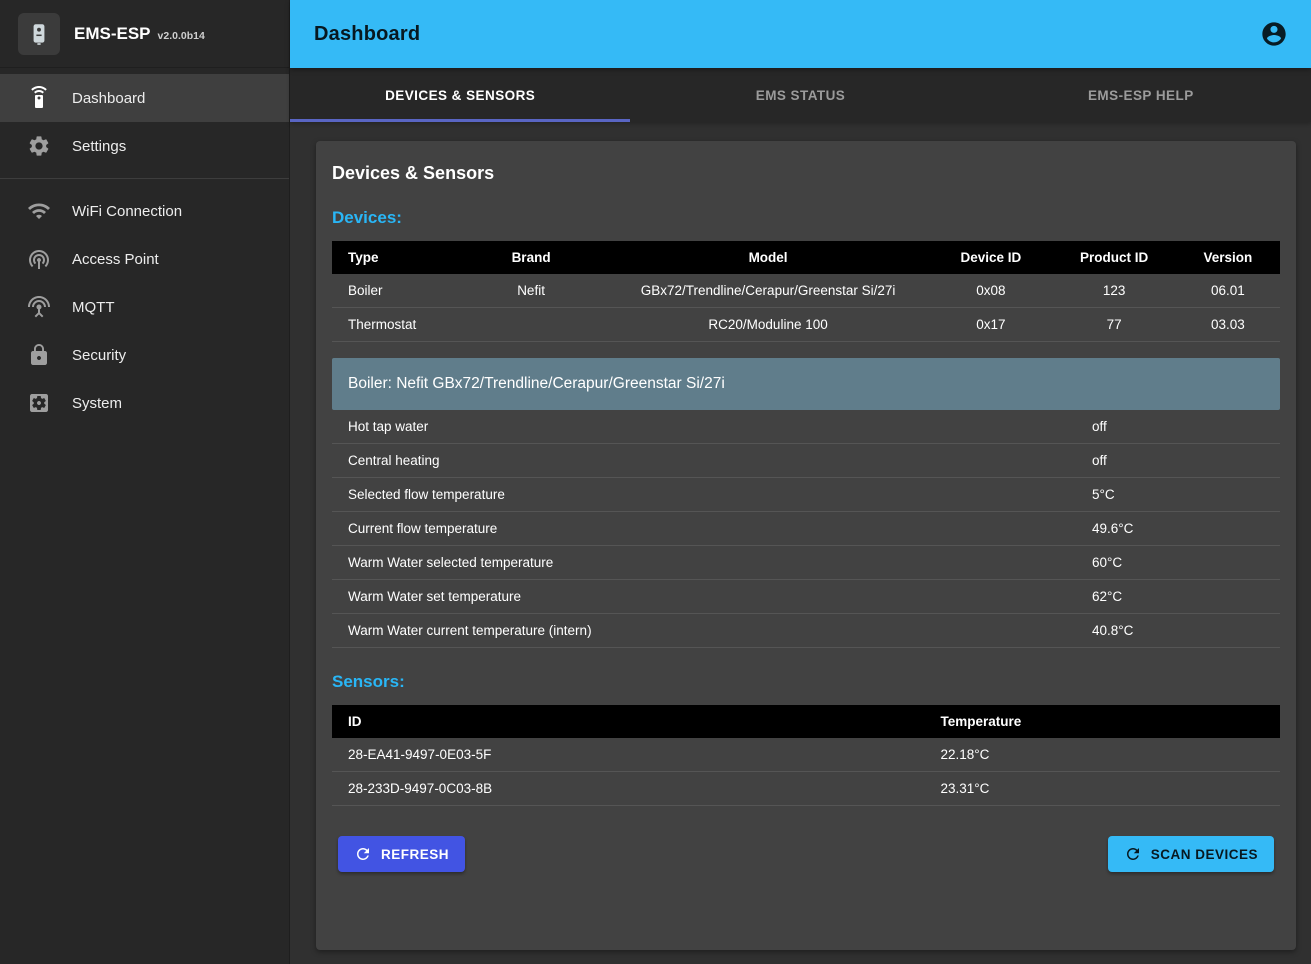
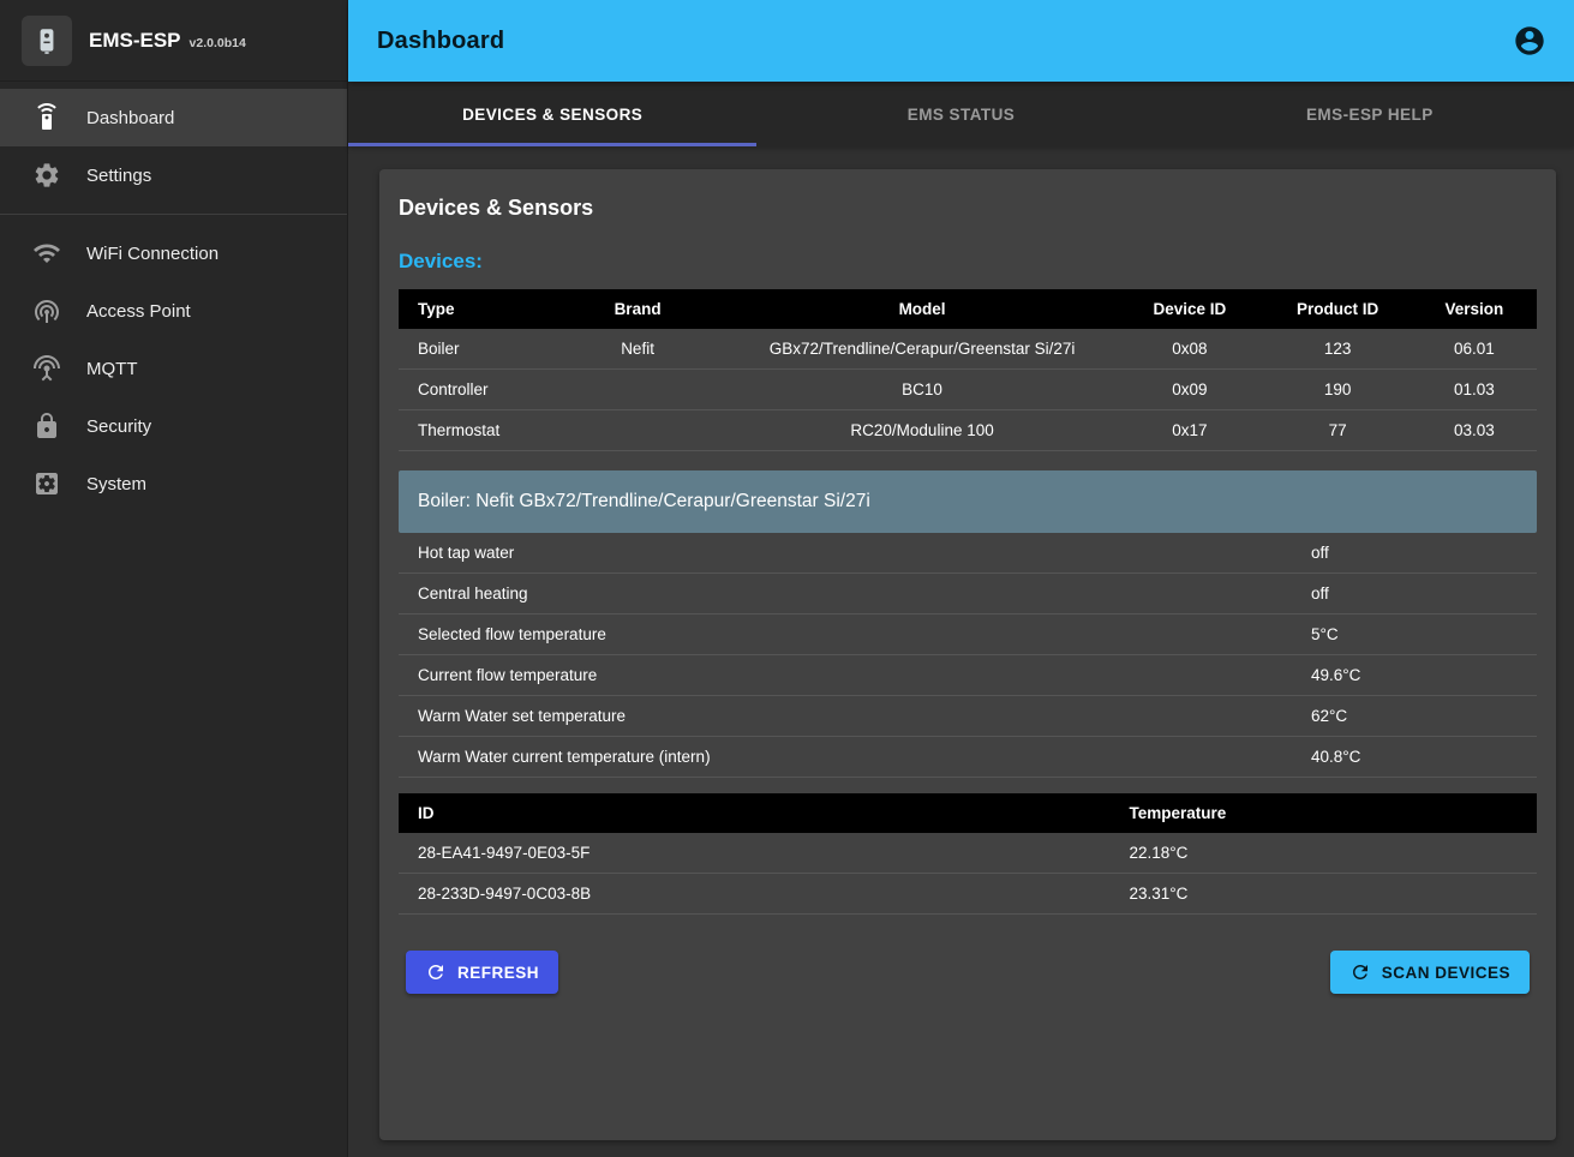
  EMS-ESP
  v2.0.0b14
  Dashboard
  Settings
  WiFi Connection
  Access Point
  MQTT
  Security
  System
  Dashboard
  DEVICES & SENSORS
  EMS STATUS
  EMS-ESP HELP
  Devices & Sensors
  Devices:
  Type	Brand	Model	Device ID	Product ID	Version
  Boiler	Nefit	GBx72/Trendline/Cerapur/Greenstar Si/27i	0x08	123	06.01
+ Controller		BC10	0x09	190	01.03
  Thermostat		RC20/Moduline 100	0x17	77	03.03
  Boiler: Nefit GBx72/Trendline/Cerapur/Greenstar Si/27i
  Hot tap water
  off
  Central heating
  off
  Selected flow temperature
  5°C
  Current flow temperature
  49.6°C
- Warm Water selected temperature
- 60°C
  Warm Water set temperature
  62°C
  Warm Water current temperature (intern)
  40.8°C
- Sensors:
  ID	Temperature
  28-EA41-9497-0E03-5F	22.18°C
  28-233D-9497-0C03-8B	23.31°C
  REFRESH
  SCAN DEVICES
